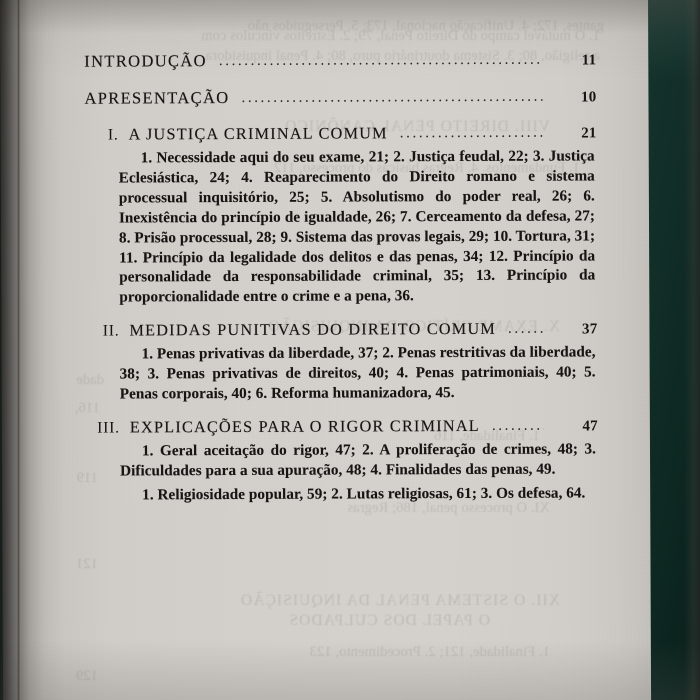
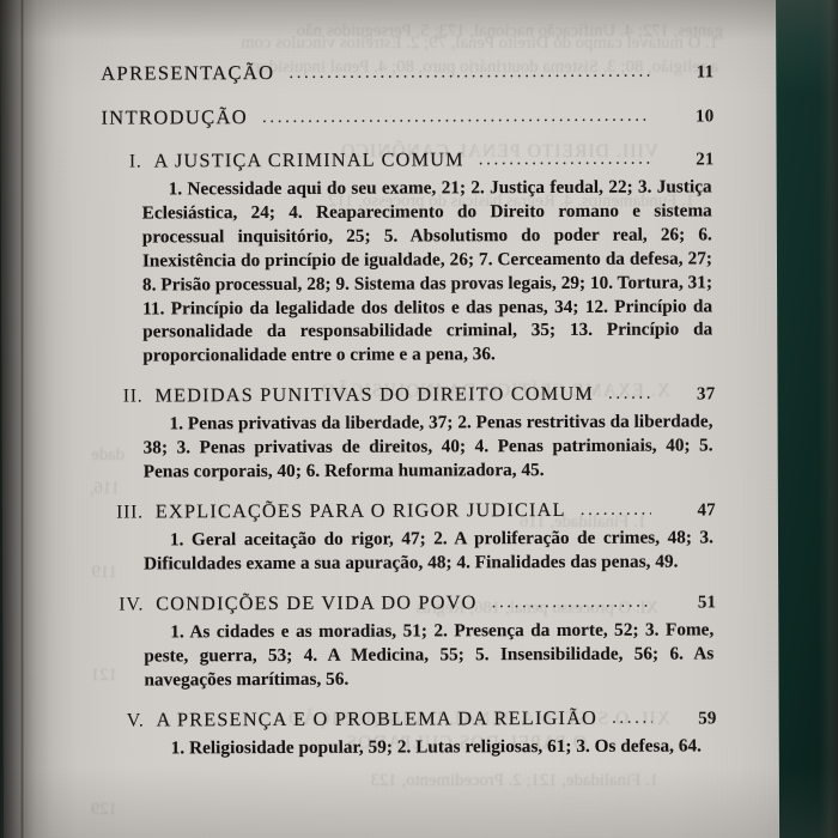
- INTRODUÇÃO
+ APRESENTAÇÃO
  11
- APRESENTAÇÃO
+ INTRODUÇÃO
  10
  I.
  A JUSTIÇA CRIMINAL COMUM
  21
  1. Necessidade aqui do seu exame, 21; 2. Justiça feudal, 22; 3. Justiça Eclesiástica, 24; 4. Reaparecimento do Direito romano e sistema processual inquisitório, 25; 5. Absolutismo do poder real, 26; 6. Inexistência do princípio de igualdade, 26; 7. Cerceamento da defesa, 27; 8. Prisão processual, 28; 9. Sistema das provas legais, 29; 10. Tortura, 31; 11. Princípio da legalidade dos delitos e das penas, 34; 12. Princípio da personalidade da responsabilidade criminal, 35; 13. Princípio da proporcionalidade entre o crime e a pena, 36.
  II.
  MEDIDAS PUNITIVAS DO DIREITO COMUM
  37
  1. Penas privativas da liberdade, 37; 2. Penas restritivas da liberdade, 38; 3. Penas privativas de direitos, 40; 4. Penas patrimoniais, 40; 5. Penas corporais, 40; 6. Reforma humanizadora, 45.
  III.
- EXPLICAÇÕES PARA O RIGOR CRIMINAL
+ EXPLICAÇÕES PARA O RIGOR JUDICIAL
  47
- 1. Geral aceitação do rigor, 47; 2. A proliferação de crimes, 48; 3. Dificuldades para a sua apuração, 48; 4. Finalidades das penas, 49.
+ 1. Geral aceitação do rigor, 47; 2. A proliferação de crimes, 48; 3. Dificuldades exame a sua apuração, 48; 4. Finalidades das penas, 49.
+ IV.
+ CONDIÇÕES DE VIDA DO POVO
+ 51
+ 1. As cidades e as moradias, 51; 2. Presença da morte, 52; 3. Fome, peste, guerra, 53; 4. A Medicina, 55; 5. Insensibilidade, 56; 6. As navegações marítimas, 56.
+ V.
+ A PRESENÇA E O PROBLEMA DA RELIGIÃO
+ 59
  1. Religiosidade popular, 59; 2. Lutas religiosas, 61; 3. Os defesa, 64.
